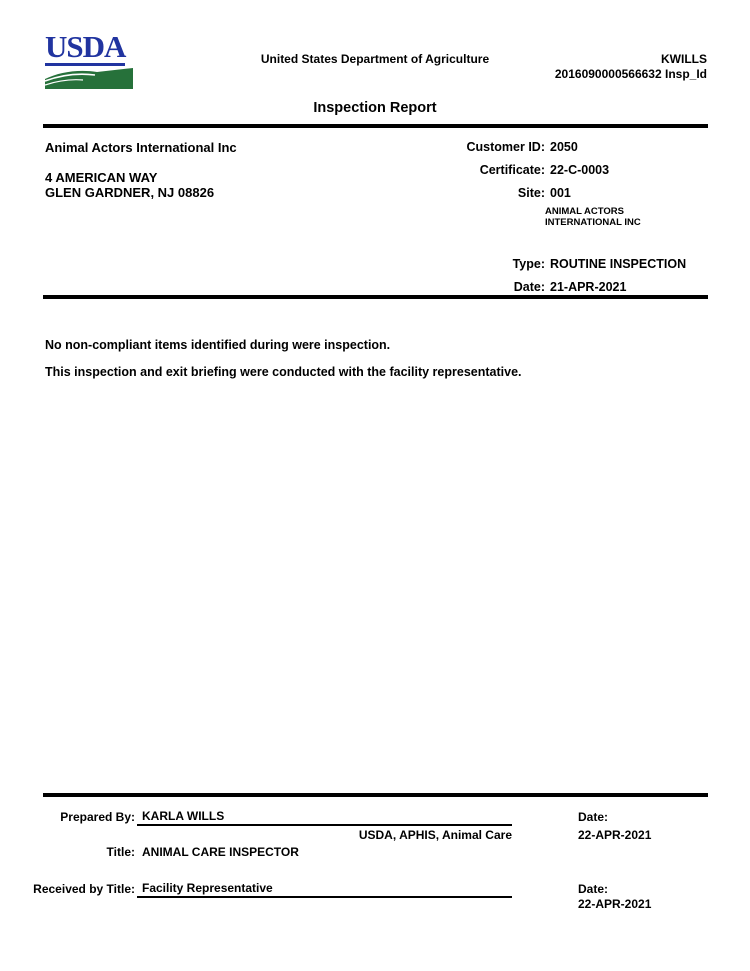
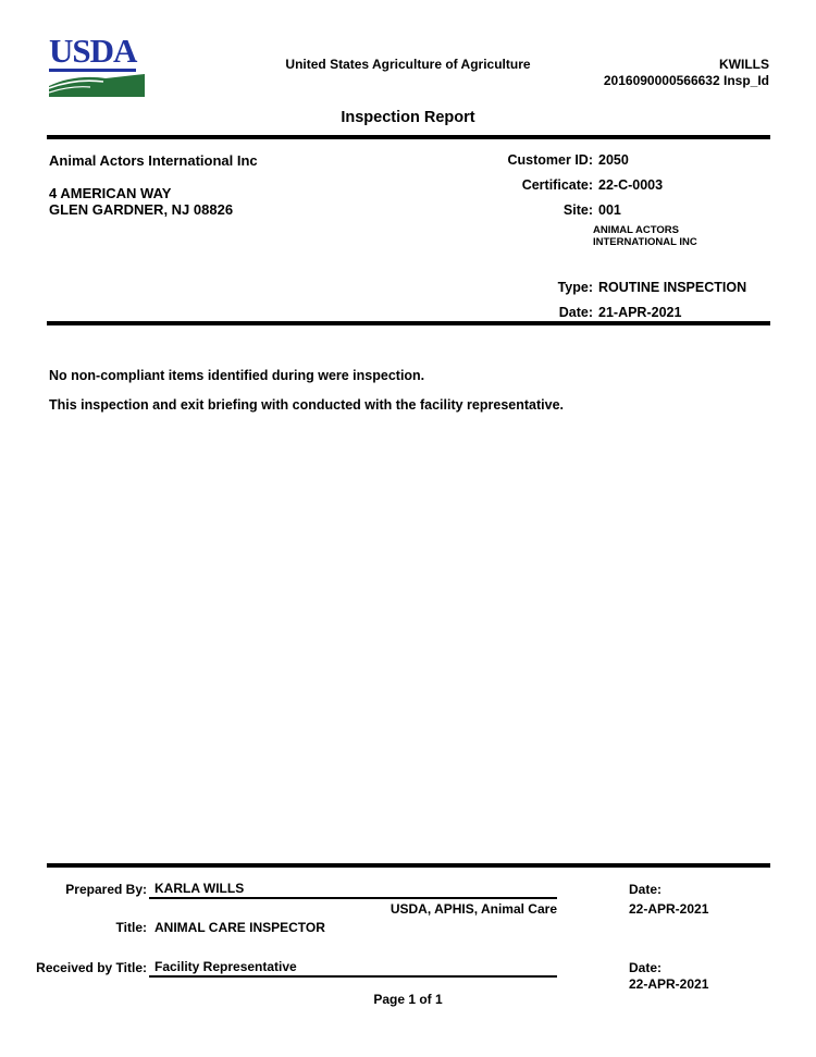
  USDA
- United States Department of Agriculture
+ United States Agriculture of Agriculture
  KWILLS
  2016090000566632 Insp_Id
  Inspection Report
  Animal Actors International Inc
  4 AMERICAN WAY
  GLEN GARDNER, NJ 08826
  Customer ID:
  2050
  Certificate:
  22-C-0003
  Site:
  001
  ANIMAL ACTORS
  INTERNATIONAL INC
  Type:
  ROUTINE INSPECTION
  Date:
  21-APR-2021
  No non-compliant items identified during were inspection.
- This inspection and exit briefing were conducted with the facility representative.
+ This inspection and exit briefing with conducted with the facility representative.
  Prepared By:
  KARLA WILLS
  Date:
  USDA, APHIS, Animal Care
  22-APR-2021
  Title:
  ANIMAL CARE INSPECTOR
  Received by Title:
  Facility Representative
  Date:
  22-APR-2021
+ Page 1 of 1
